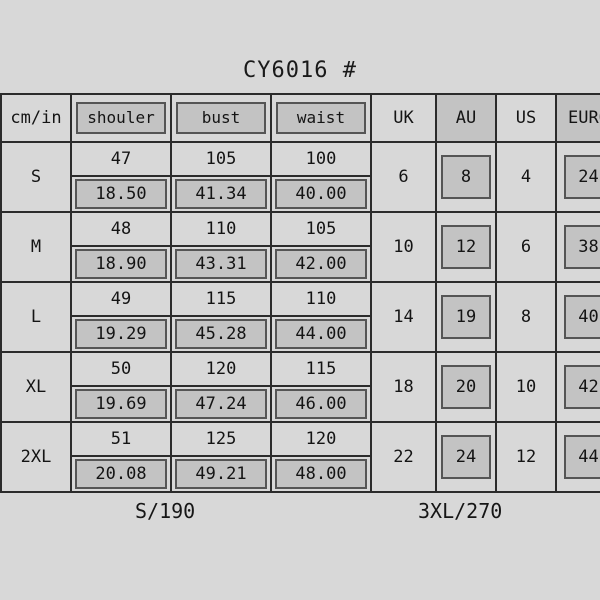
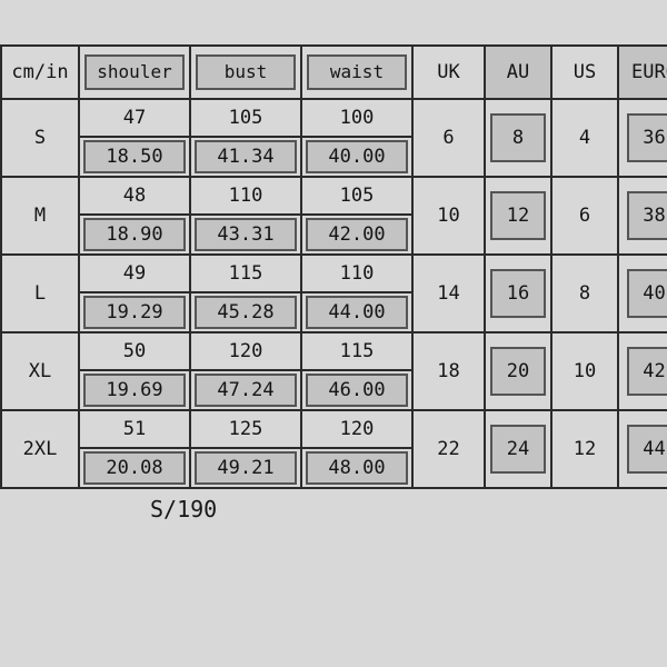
- CY6016 #
  cm/in	shouler	bust	waist	UK	AU	US	EUR
- S	47	105	100	6	8	4	24
+ S	47	105	100	6	8	4	36
  18.50	41.34	40.00
  M	48	110	105	10	12	6	38
  18.90	43.31	42.00
- L	49	115	110	14	19	8	40
+ L	49	115	110	14	16	8	40
  19.29	45.28	44.00
  XL	50	120	115	18	20	10	42
  19.69	47.24	46.00
  2XL	51	125	120	22	24	12	44
  20.08	49.21	48.00
  S/190
- 3XL/270
